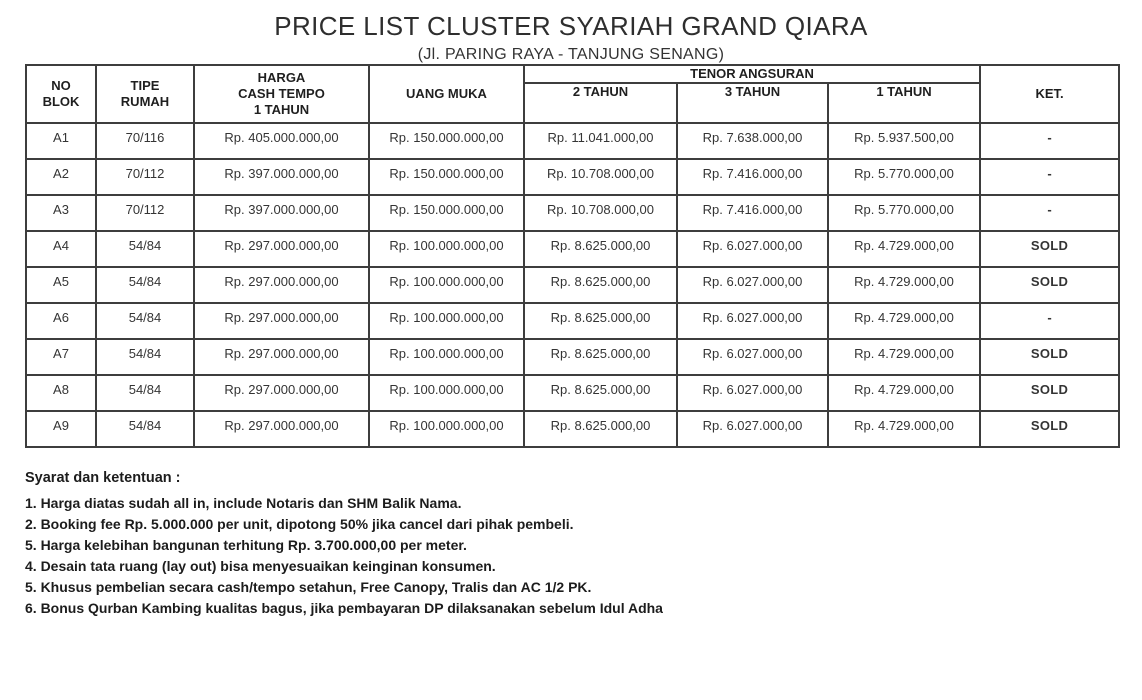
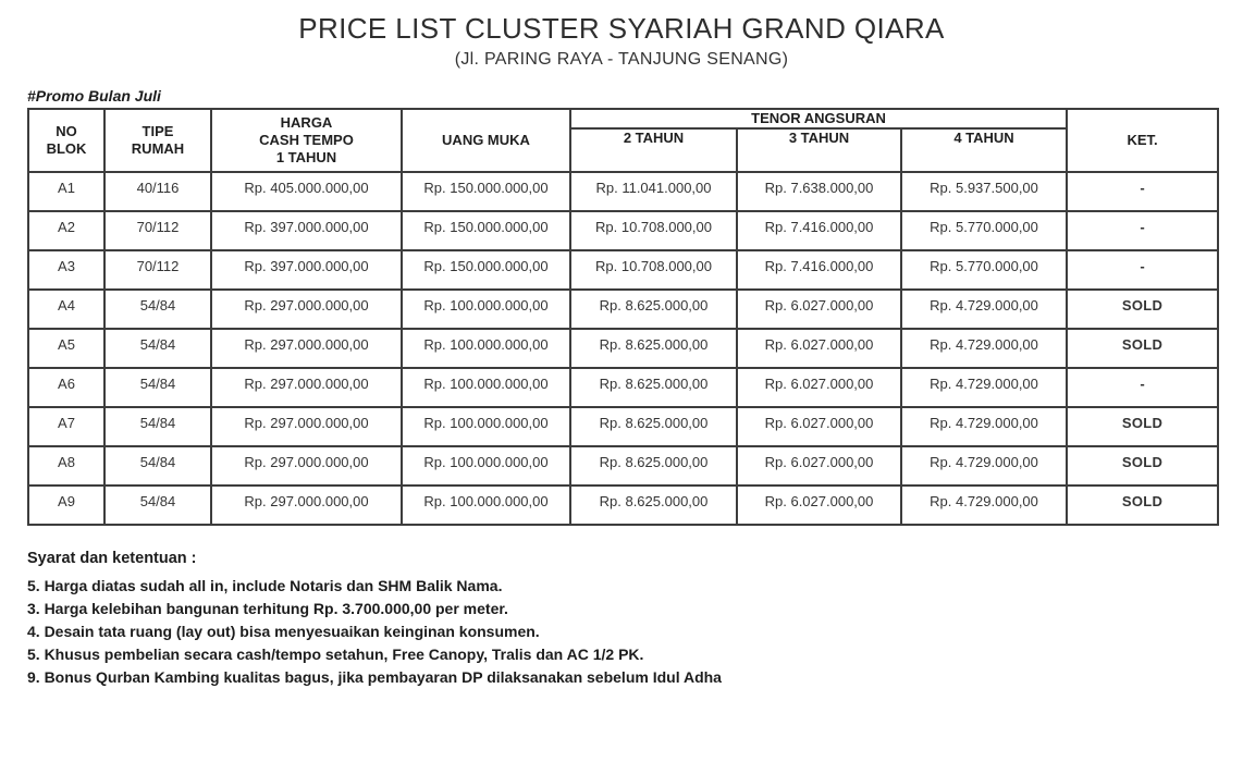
  PRICE LIST CLUSTER SYARIAH GRAND QIARA
  (Jl. PARING RAYA - TANJUNG SENANG)
+ #Promo Bulan Juli
  NO BLOK	TIPE RUMAH	HARGA CASH TEMPO 1 TAHUN	UANG MUKA	TENOR ANGSURAN	KET.
- 2 TAHUN	3 TAHUN	1 TAHUN
+ 2 TAHUN	3 TAHUN	4 TAHUN
- A1	70/116	Rp. 405.000.000,00	Rp. 150.000.000,00	Rp. 11.041.000,00	Rp. 7.638.000,00	Rp. 5.937.500,00	-
+ A1	40/116	Rp. 405.000.000,00	Rp. 150.000.000,00	Rp. 11.041.000,00	Rp. 7.638.000,00	Rp. 5.937.500,00	-
  A2	70/112	Rp. 397.000.000,00	Rp. 150.000.000,00	Rp. 10.708.000,00	Rp. 7.416.000,00	Rp. 5.770.000,00	-
  A3	70/112	Rp. 397.000.000,00	Rp. 150.000.000,00	Rp. 10.708.000,00	Rp. 7.416.000,00	Rp. 5.770.000,00	-
  A4	54/84	Rp. 297.000.000,00	Rp. 100.000.000,00	Rp. 8.625.000,00	Rp. 6.027.000,00	Rp. 4.729.000,00	SOLD
  A5	54/84	Rp. 297.000.000,00	Rp. 100.000.000,00	Rp. 8.625.000,00	Rp. 6.027.000,00	Rp. 4.729.000,00	SOLD
  A6	54/84	Rp. 297.000.000,00	Rp. 100.000.000,00	Rp. 8.625.000,00	Rp. 6.027.000,00	Rp. 4.729.000,00	-
  A7	54/84	Rp. 297.000.000,00	Rp. 100.000.000,00	Rp. 8.625.000,00	Rp. 6.027.000,00	Rp. 4.729.000,00	SOLD
  A8	54/84	Rp. 297.000.000,00	Rp. 100.000.000,00	Rp. 8.625.000,00	Rp. 6.027.000,00	Rp. 4.729.000,00	SOLD
  A9	54/84	Rp. 297.000.000,00	Rp. 100.000.000,00	Rp. 8.625.000,00	Rp. 6.027.000,00	Rp. 4.729.000,00	SOLD
  Syarat dan ketentuan :
- 1. Harga diatas sudah all in, include Notaris dan SHM Balik Nama.
+ 5. Harga diatas sudah all in, include Notaris dan SHM Balik Nama.
- 2. Booking fee Rp. 5.000.000 per unit, dipotong 50% jika cancel dari pihak pembeli.
- 5. Harga kelebihan bangunan terhitung Rp. 3.700.000,00 per meter.
+ 3. Harga kelebihan bangunan terhitung Rp. 3.700.000,00 per meter.
  4. Desain tata ruang (lay out) bisa menyesuaikan keinginan konsumen.
  5. Khusus pembelian secara cash/tempo setahun, Free Canopy, Tralis dan AC 1/2 PK.
- 6. Bonus Qurban Kambing kualitas bagus, jika pembayaran DP dilaksanakan sebelum Idul Adha
+ 9. Bonus Qurban Kambing kualitas bagus, jika pembayaran DP dilaksanakan sebelum Idul Adha
